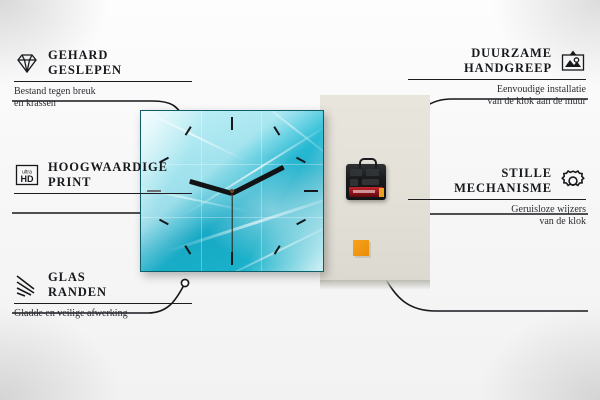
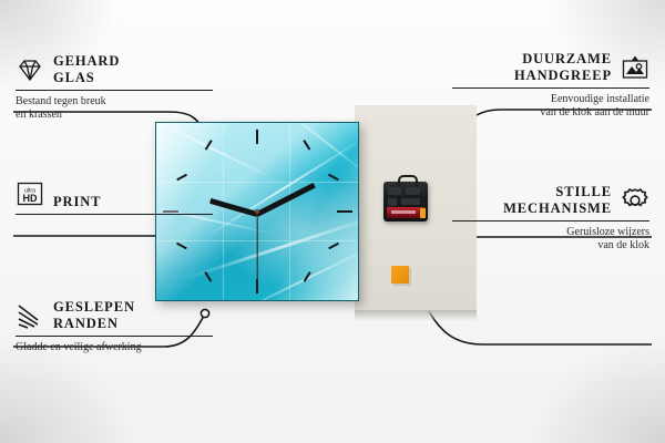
  GEHARD
- GESLEPEN
+ GLAS
  Bestand tegen breuk
  en krassen
  HD
- HOOGWAARDIGE
  PRINT
- GLAS
+ GESLEPEN
  RANDEN
  Gladde en veilige afwerking
  DUURZAME
  HANDGREEP
  Eenvoudige installatie
  van de klok aan de muur
  STILLE
  MECHANISME
  Geruisloze wijzers
  van de klok
